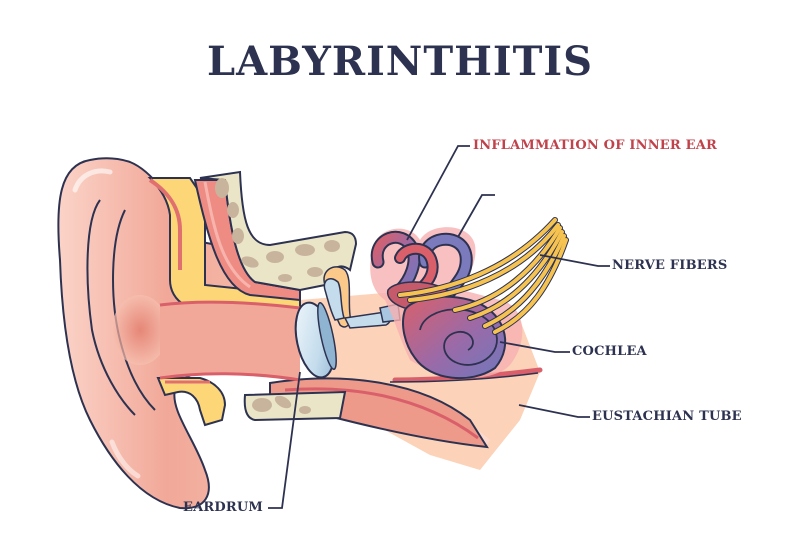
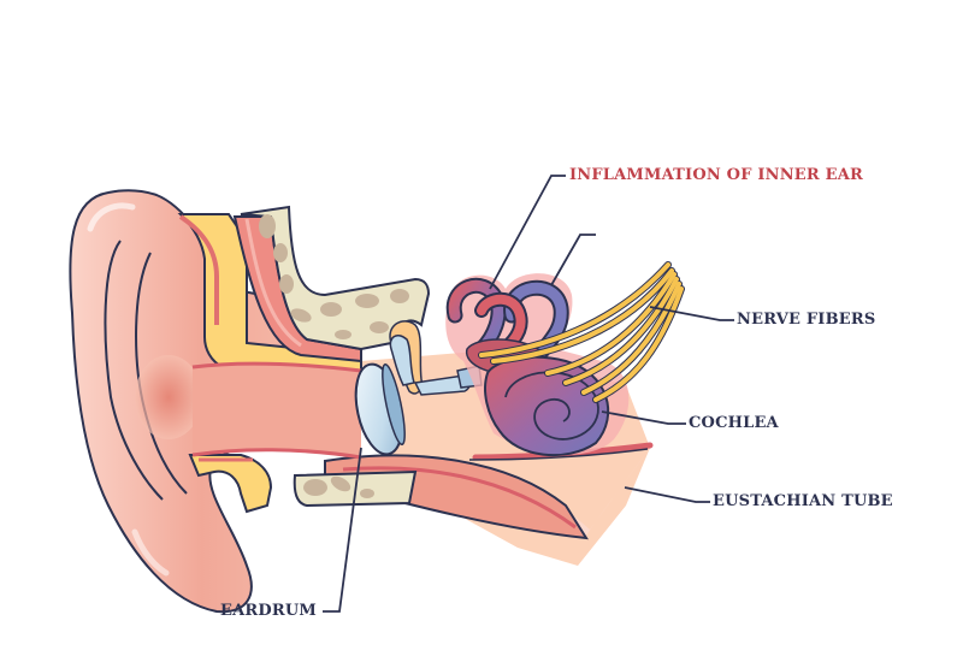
- LABYRINTHITIS
  INFLAMMATION OF INNER EAR
  NERVE FIBERS
  COCHLEA
  EUSTACHIAN TUBE
  EARDRUM
